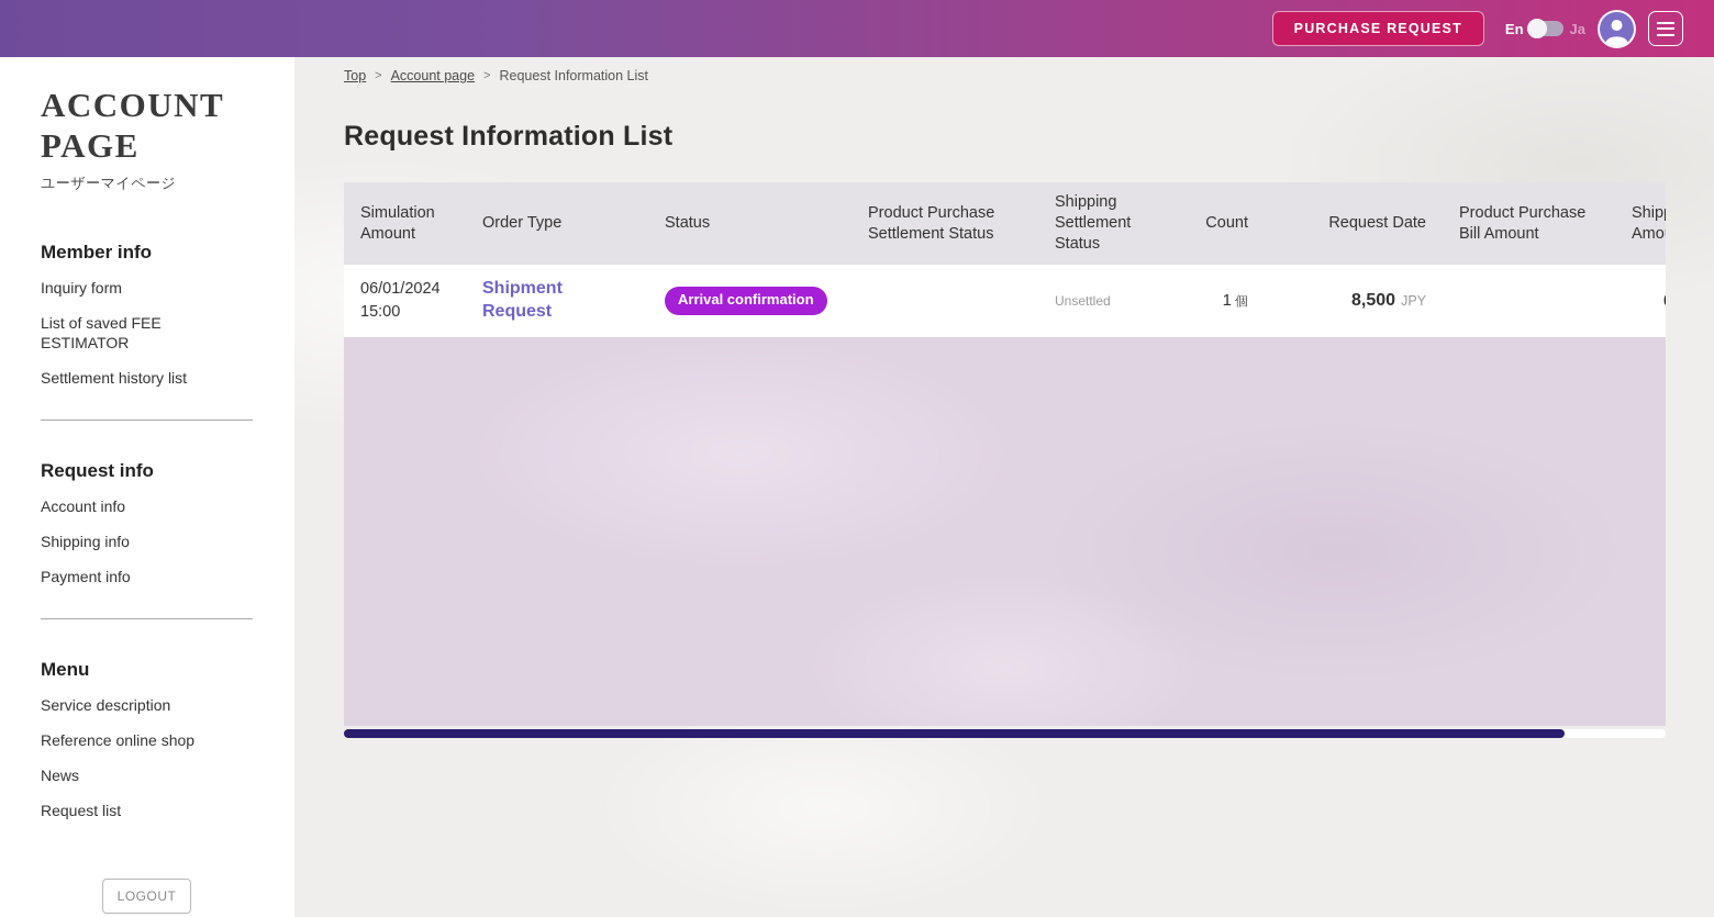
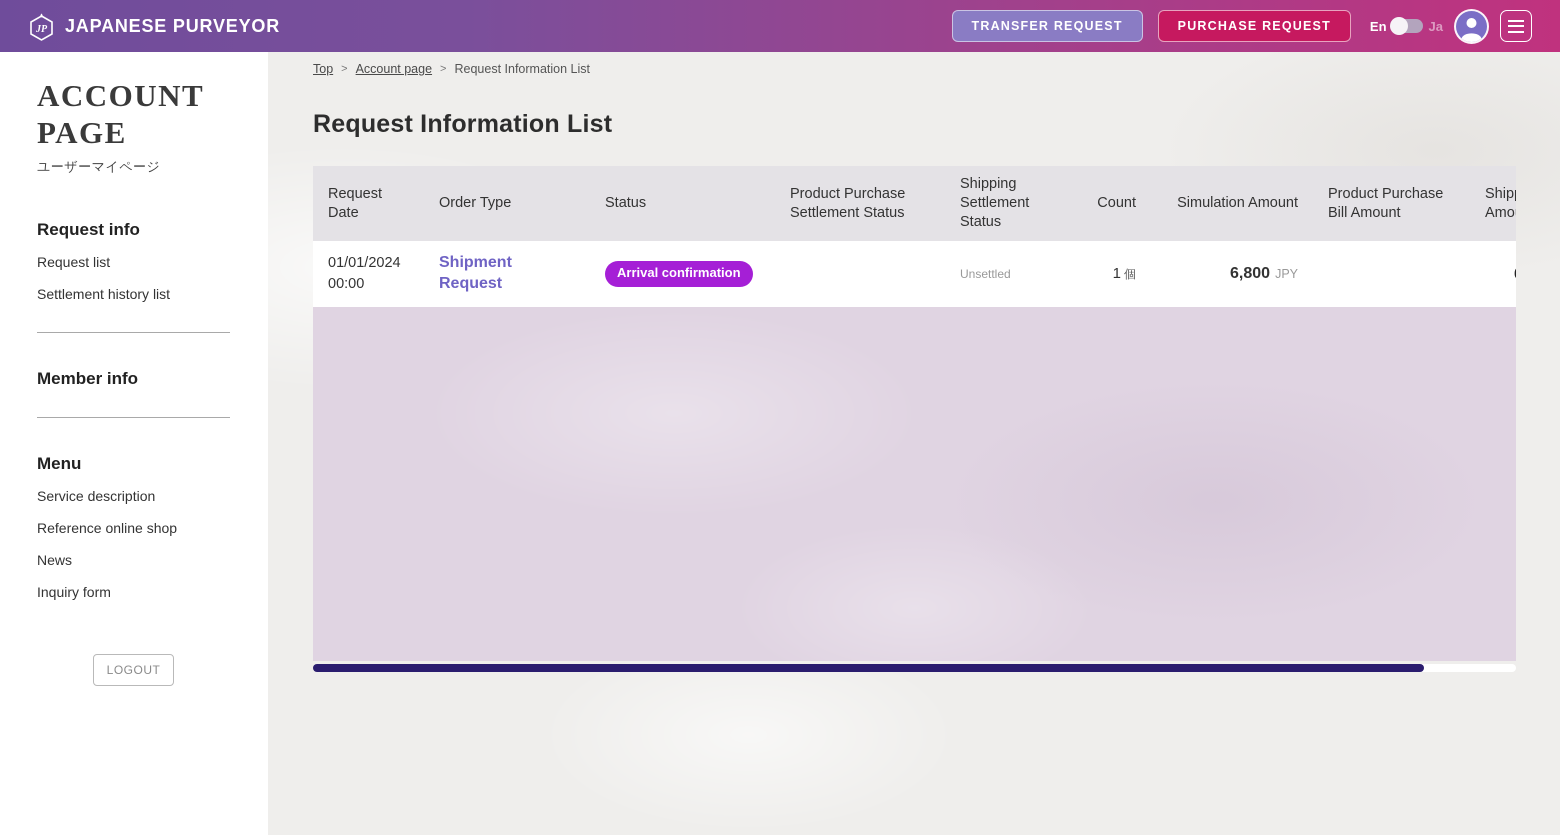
+ JP
+ JAPANESE PURVEYOR
+ TRANSFER REQUEST
  PURCHASE REQUEST
  En
  Ja
  ACCOUNT PAGE
  ユーザーマイページ
- Member info
+ Request info
- Inquiry form
+ Request list
- List of saved FEE ESTIMATOR
  Settlement history list
- Request info
+ Member info
- Account info
- Shipping info
- Payment info
  Menu
  Service description
  Reference online shop
  News
- Request list
+ Inquiry form
  LOGOUT
  Top
  >
  Account page
  >
  Request Information List
  Request Information List
- Simulation Amount
+ Request Date
  Order Type
  Status
  Product Purchase Settlement Status
  Shipping Settlement Status
  Count
- Request Date
+ Simulation Amount
  Product Purchase Bill Amount
- 06/01/2024
+ 01/01/2024
- 15:00
+ 00:00
  Shipment Request
  Arrival confirmation
  Unsettled
  1 個
- 8,500 JPY
+ 6,800 JPY
